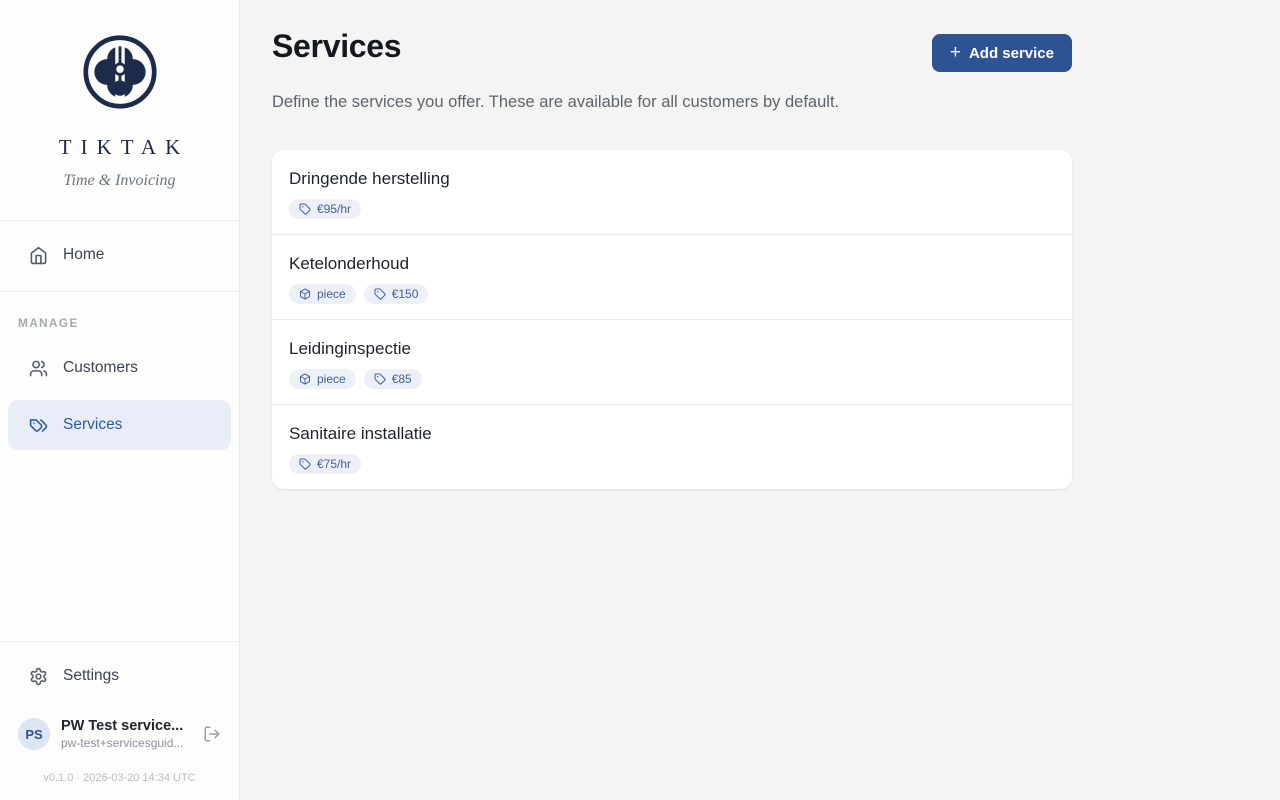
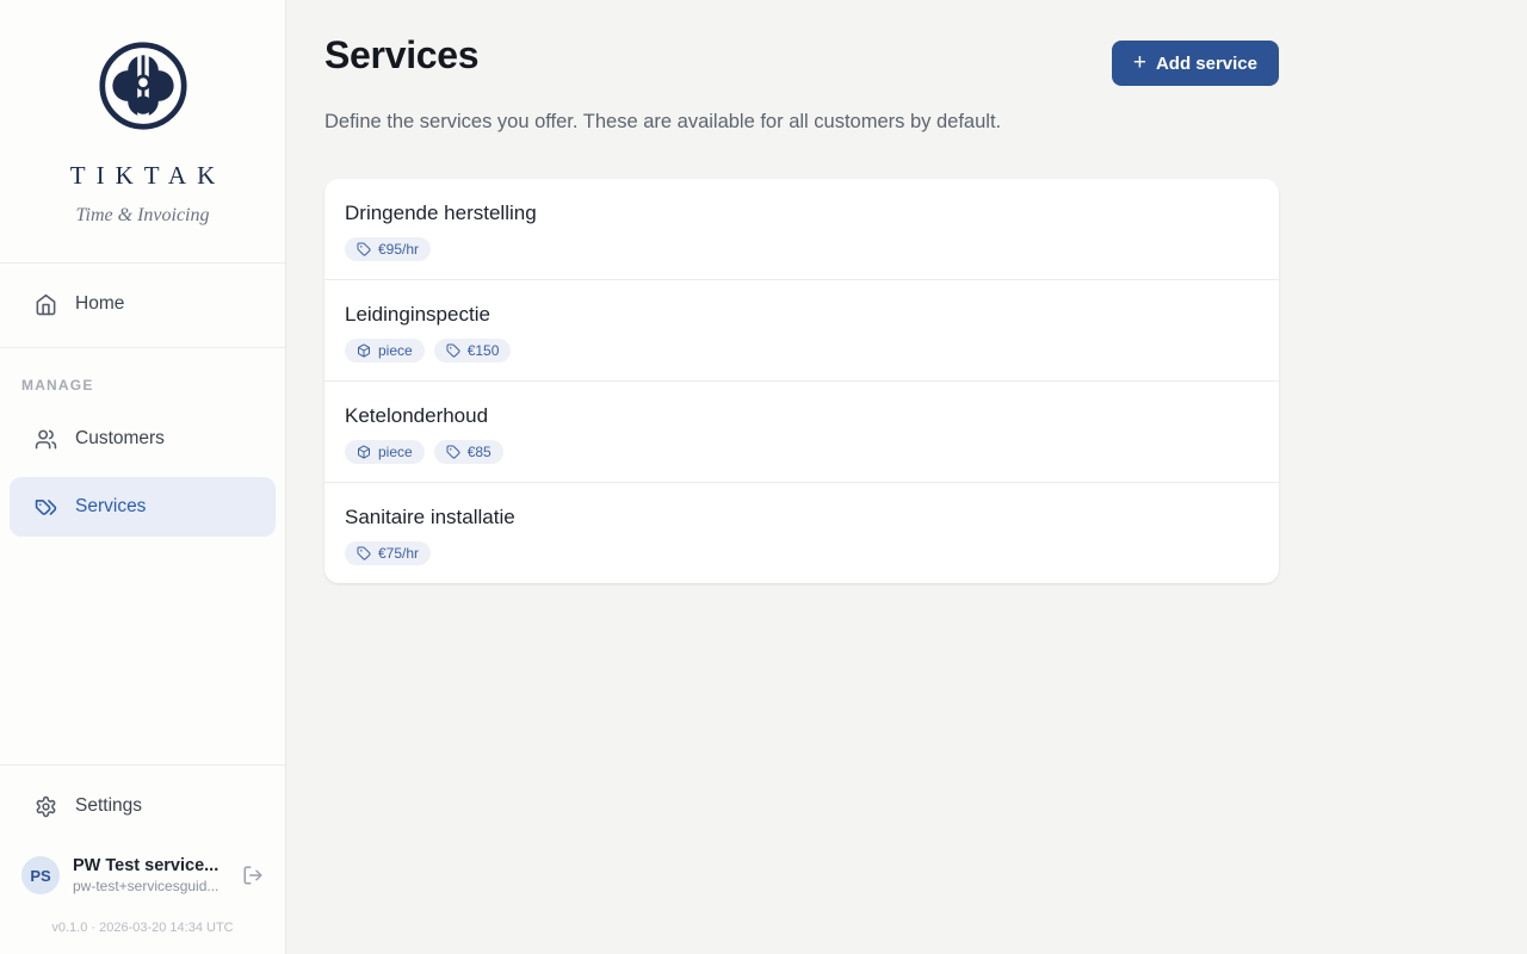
  TIKTAK
  Time & Invoicing
  Home
  MANAGE
  Customers
  Services
  Settings
  PS
  PW Test service...
  pw-test+servicesguid...
  v0.1.0 · 2026-03-20 14:34 UTC
  Services
  +
  Add service
  Define the services you offer. These are available for all customers by default.
  Dringende herstelling
  €95/hr
- Ketelonderhoud
+ Leidinginspectie
  piece
  €150
- Leidinginspectie
+ Ketelonderhoud
  piece
  €85
  Sanitaire installatie
  €75/hr
